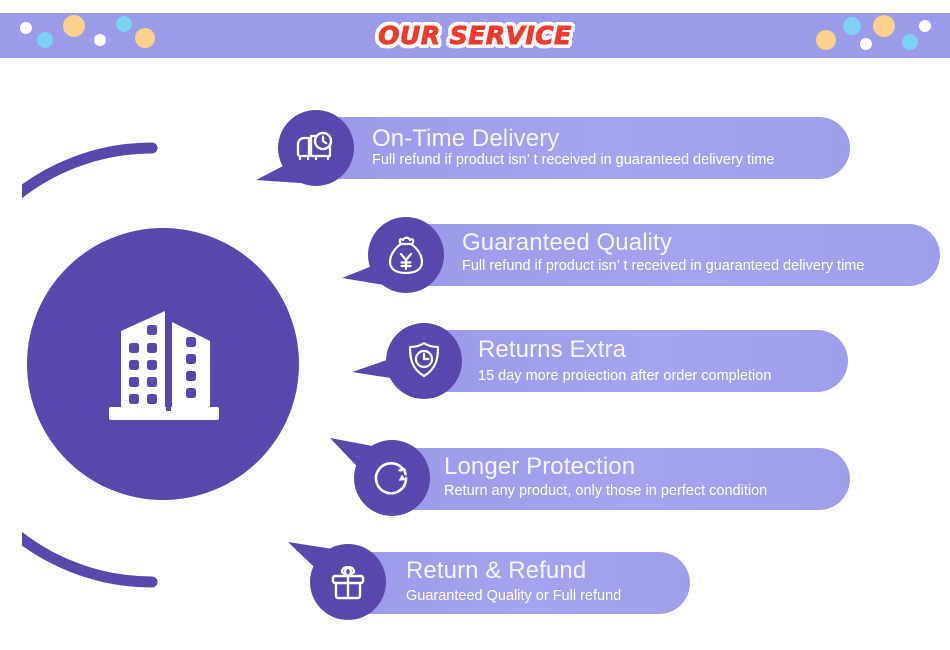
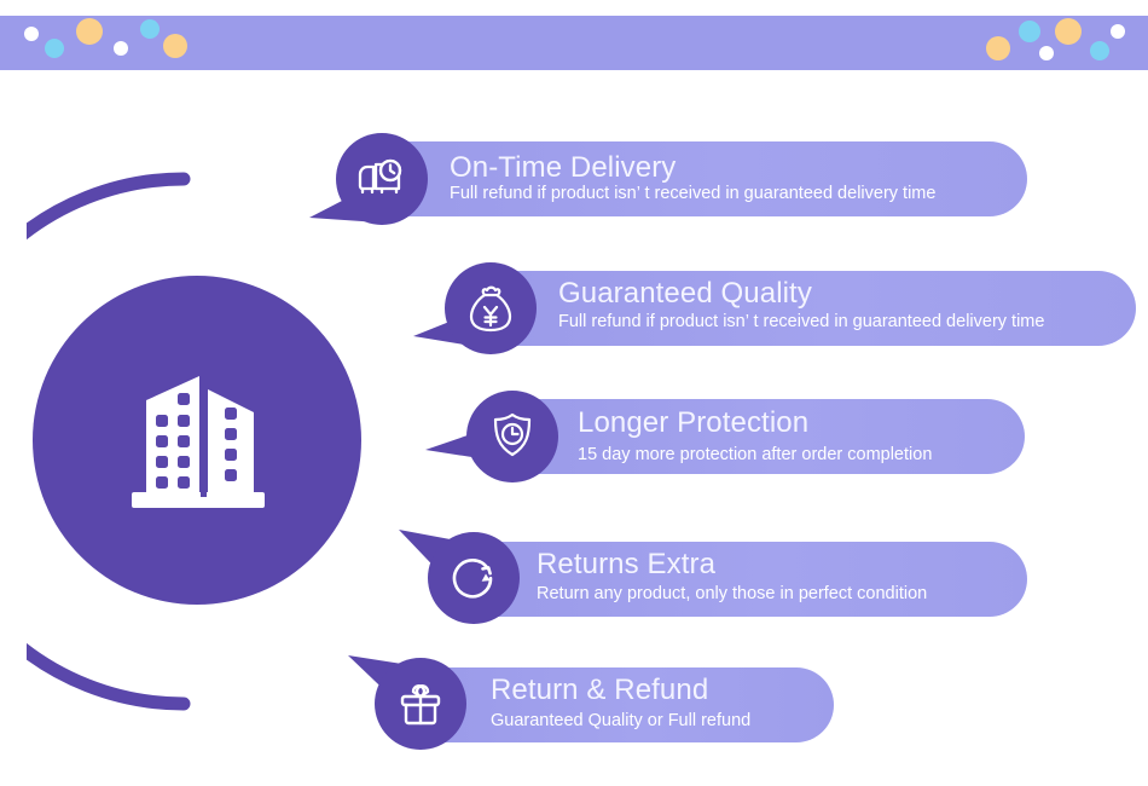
- OUR SERVICE
  On-Time Delivery
  Full refund if product isn’ t received in guaranteed delivery time
  Guaranteed Quality
  Full refund if product isn’ t received in guaranteed delivery time
- Returns Extra
+ Longer Protection
  15 day more protection after order completion
- Longer Protection
+ Returns Extra
  Return any product, only those in perfect condition
  Return & Refund
  Guaranteed Quality or Full refund
